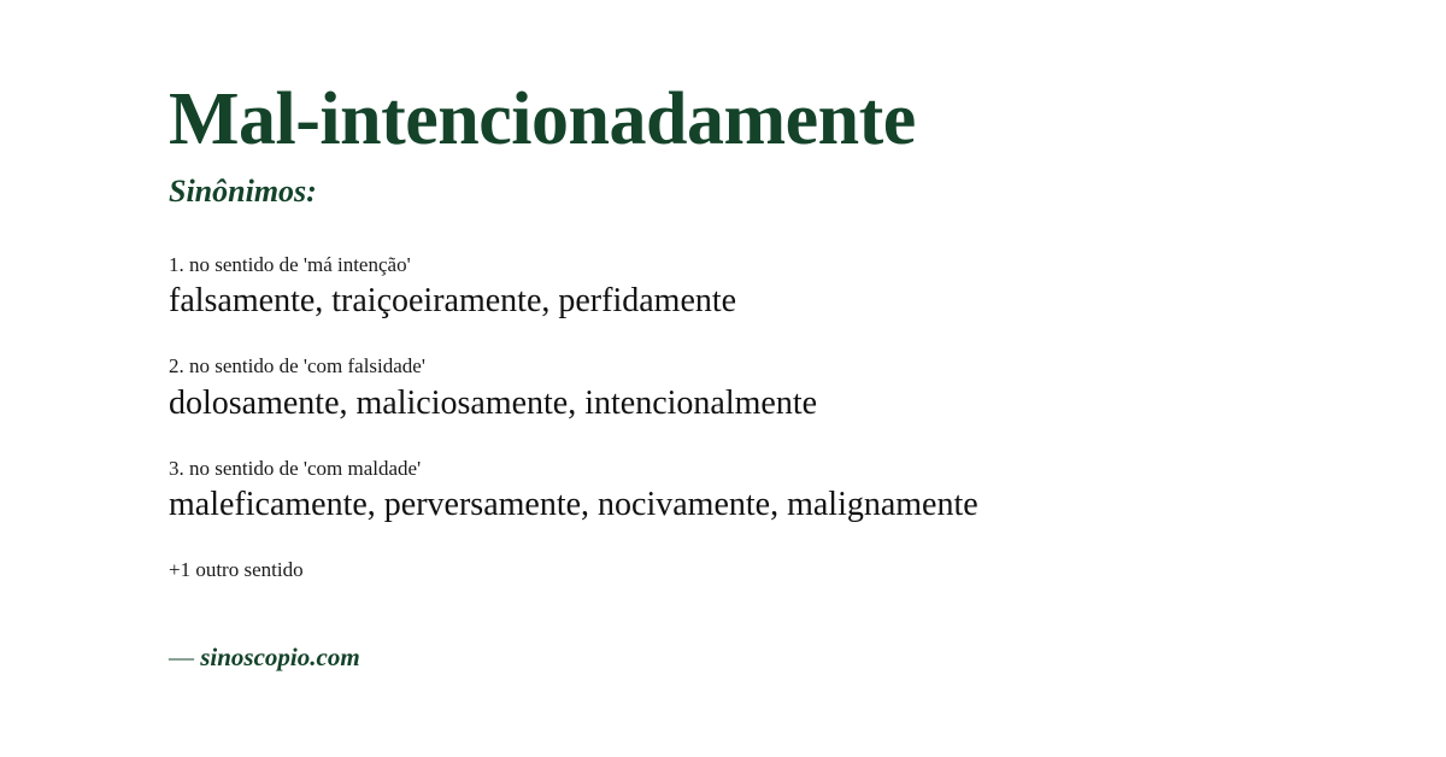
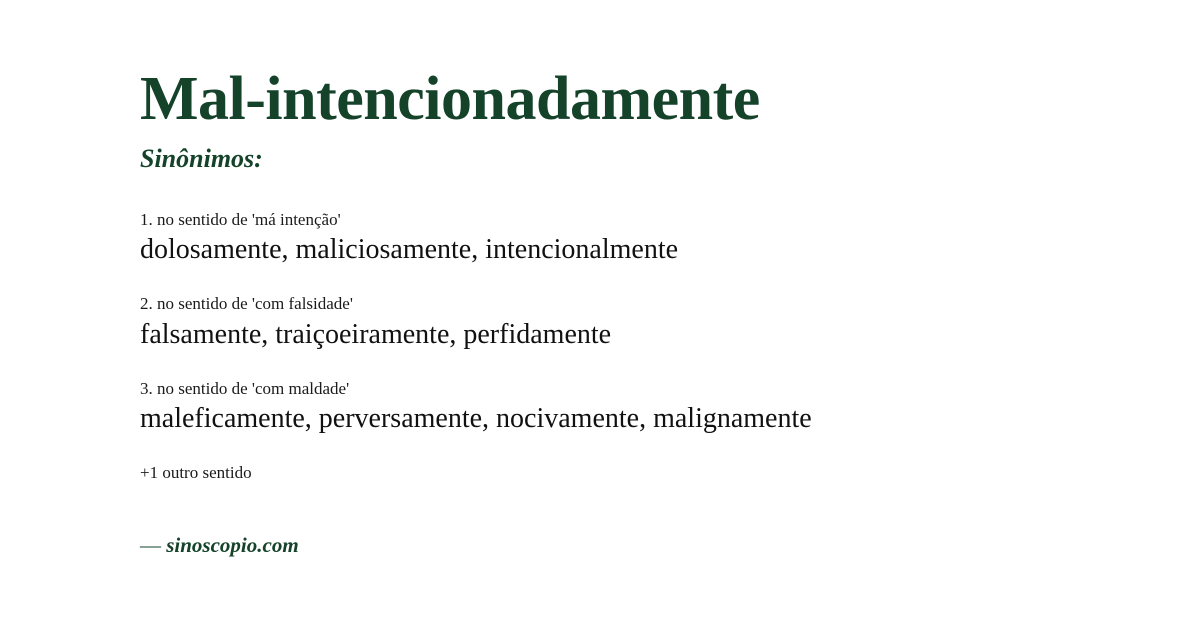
  Mal-intencionadamente
  Sinônimos:
  1. no sentido de 'má intenção'
- falsamente, traiçoeiramente, perfidamente
+ dolosamente, maliciosamente, intencionalmente
  2. no sentido de 'com falsidade'
- dolosamente, maliciosamente, intencionalmente
+ falsamente, traiçoeiramente, perfidamente
  3. no sentido de 'com maldade'
  maleficamente, perversamente, nocivamente, malignamente
  +1 outro sentido
  — sinoscopio.com
